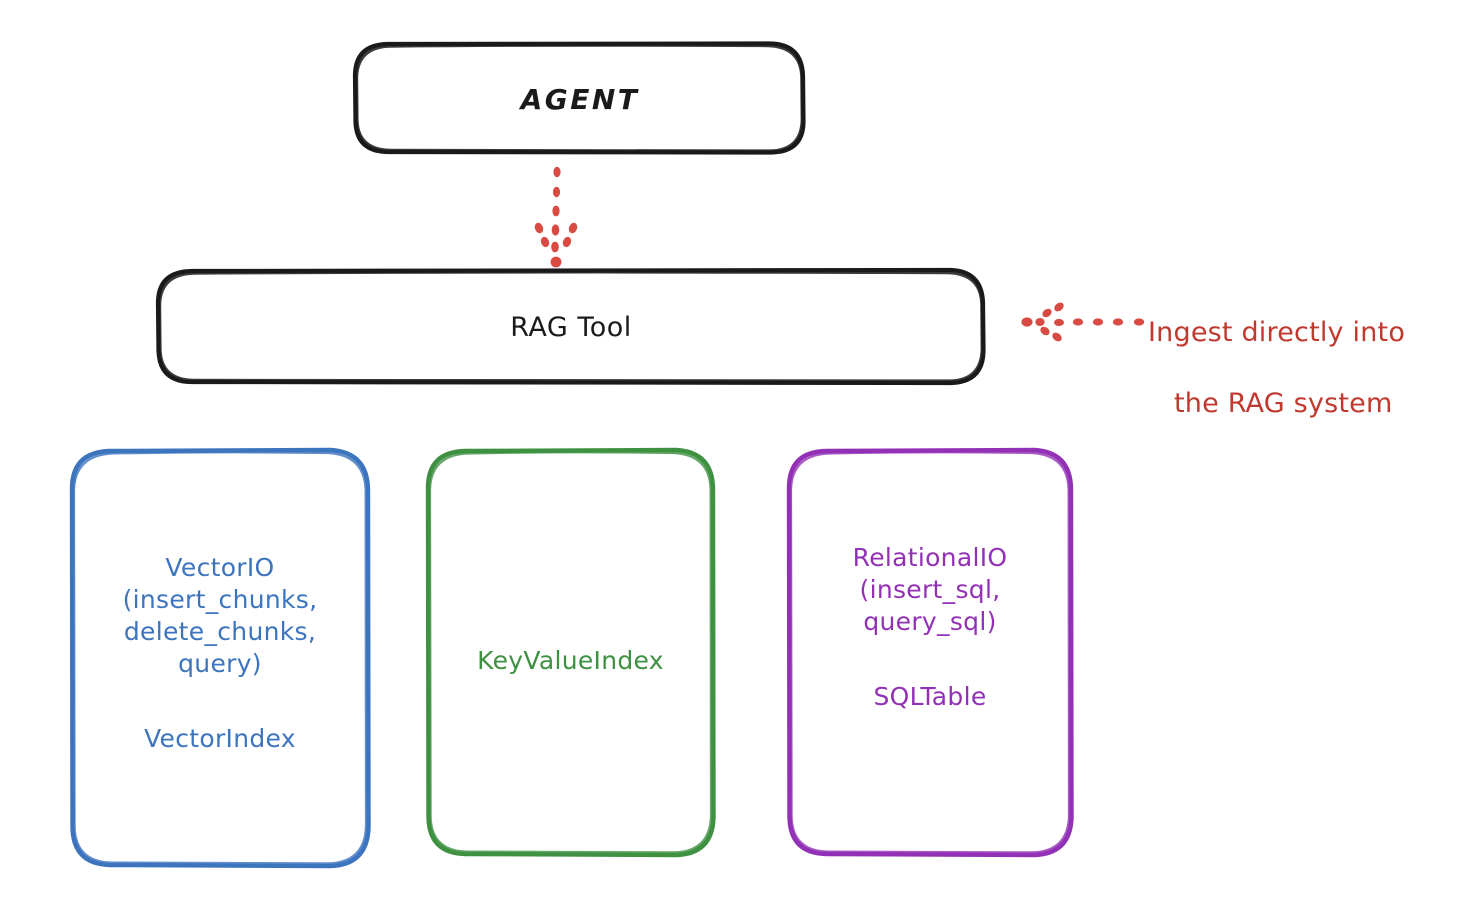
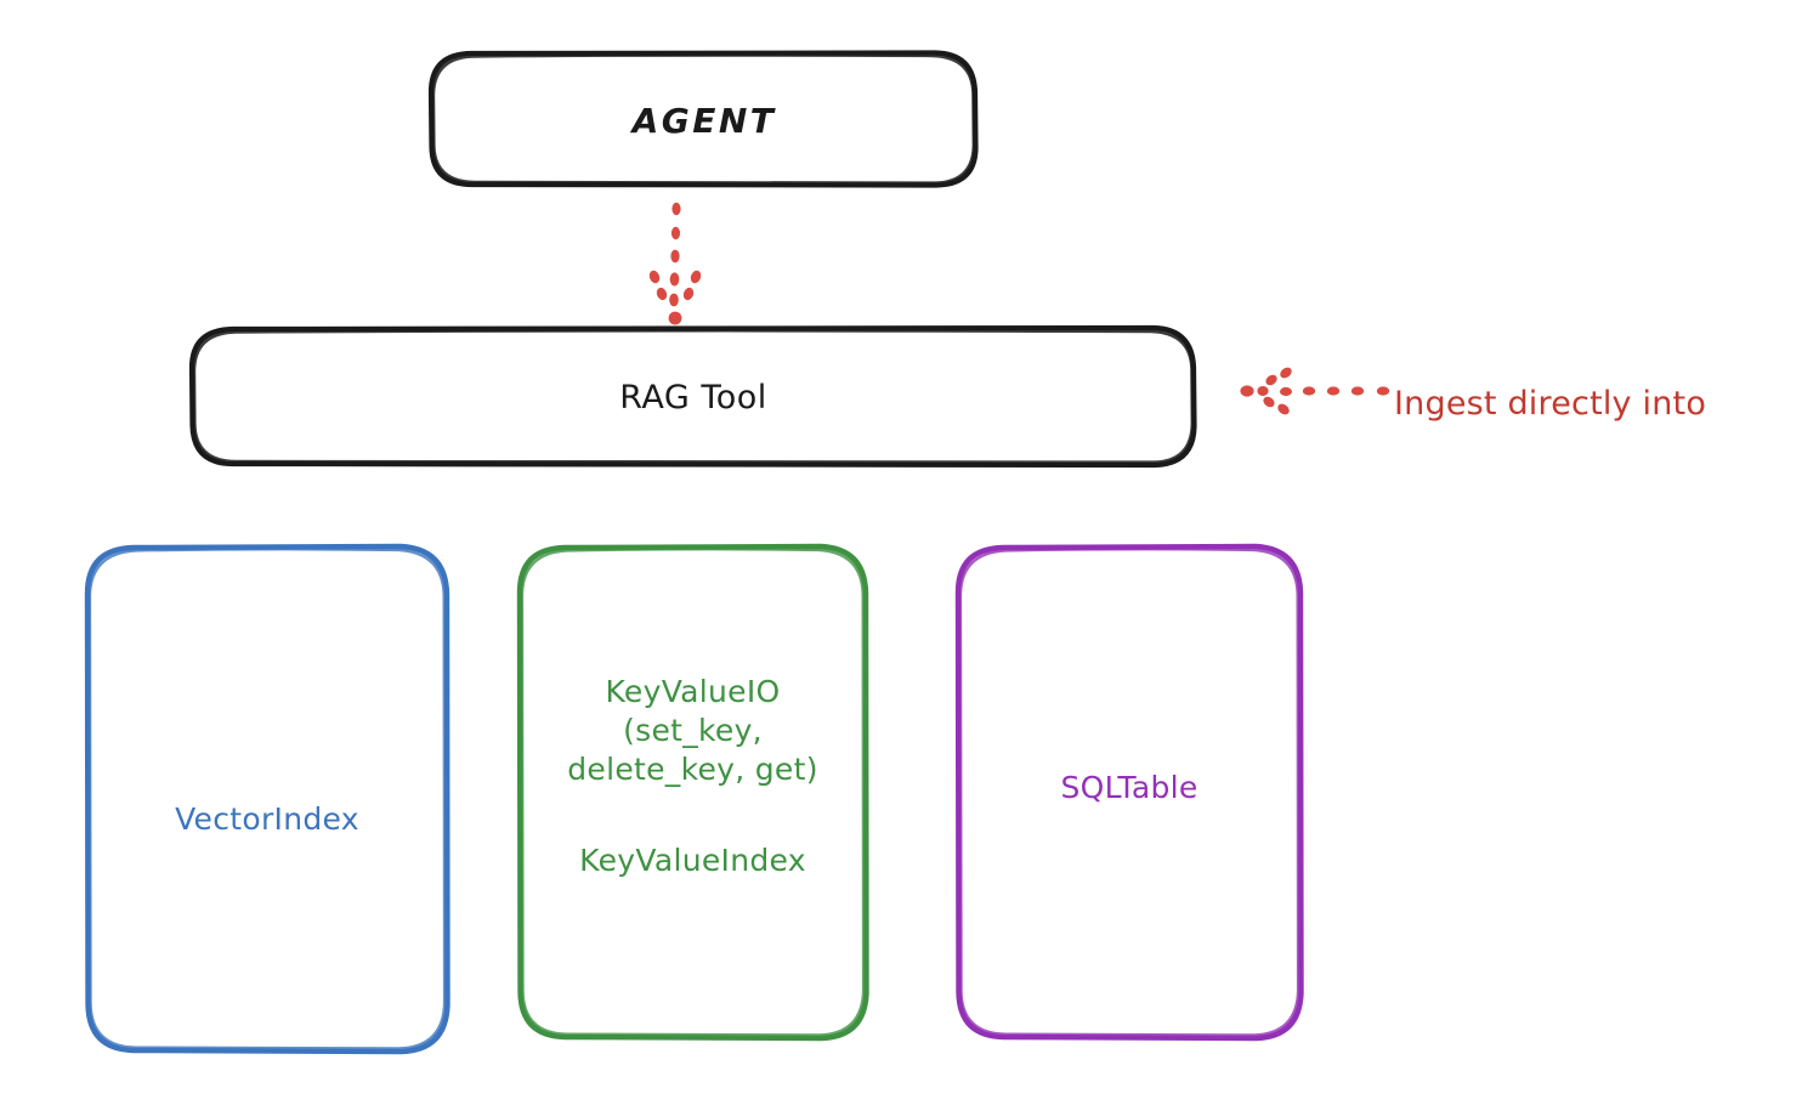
  AGENT
  RAG Tool
- VectorIO
- (insert_chunks,
- delete_chunks,
- query)
  VectorIndex
+ KeyValueIO
+ (set_key,
+ delete_key, get)
  KeyValueIndex
- RelationalIO
- (insert_sql,
- query_sql)
  SQLTable
  Ingest directly into
- the RAG system
